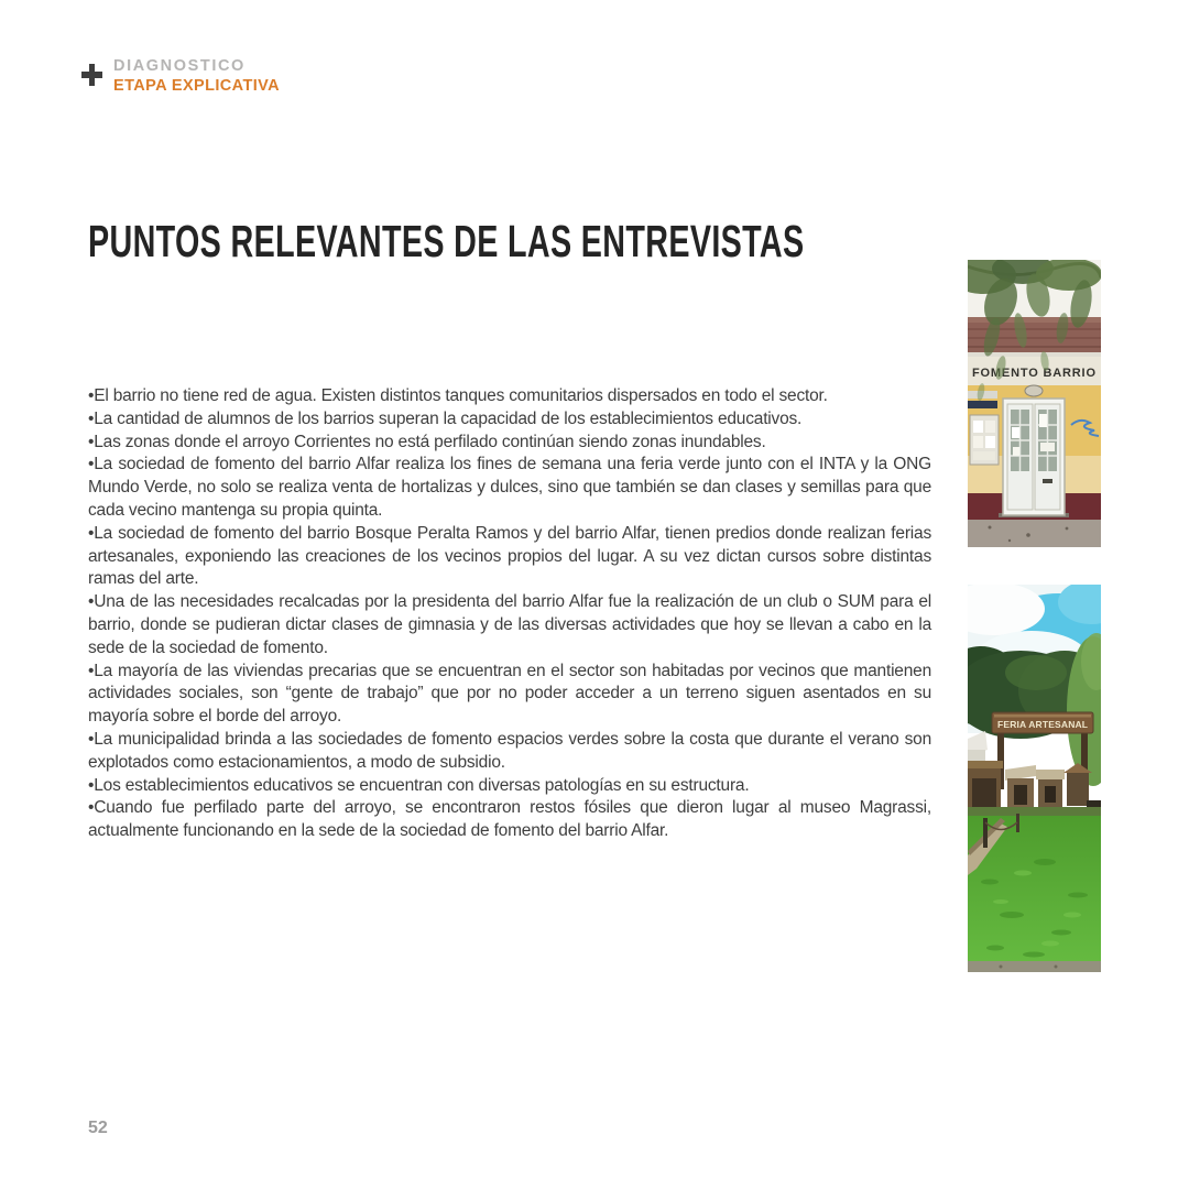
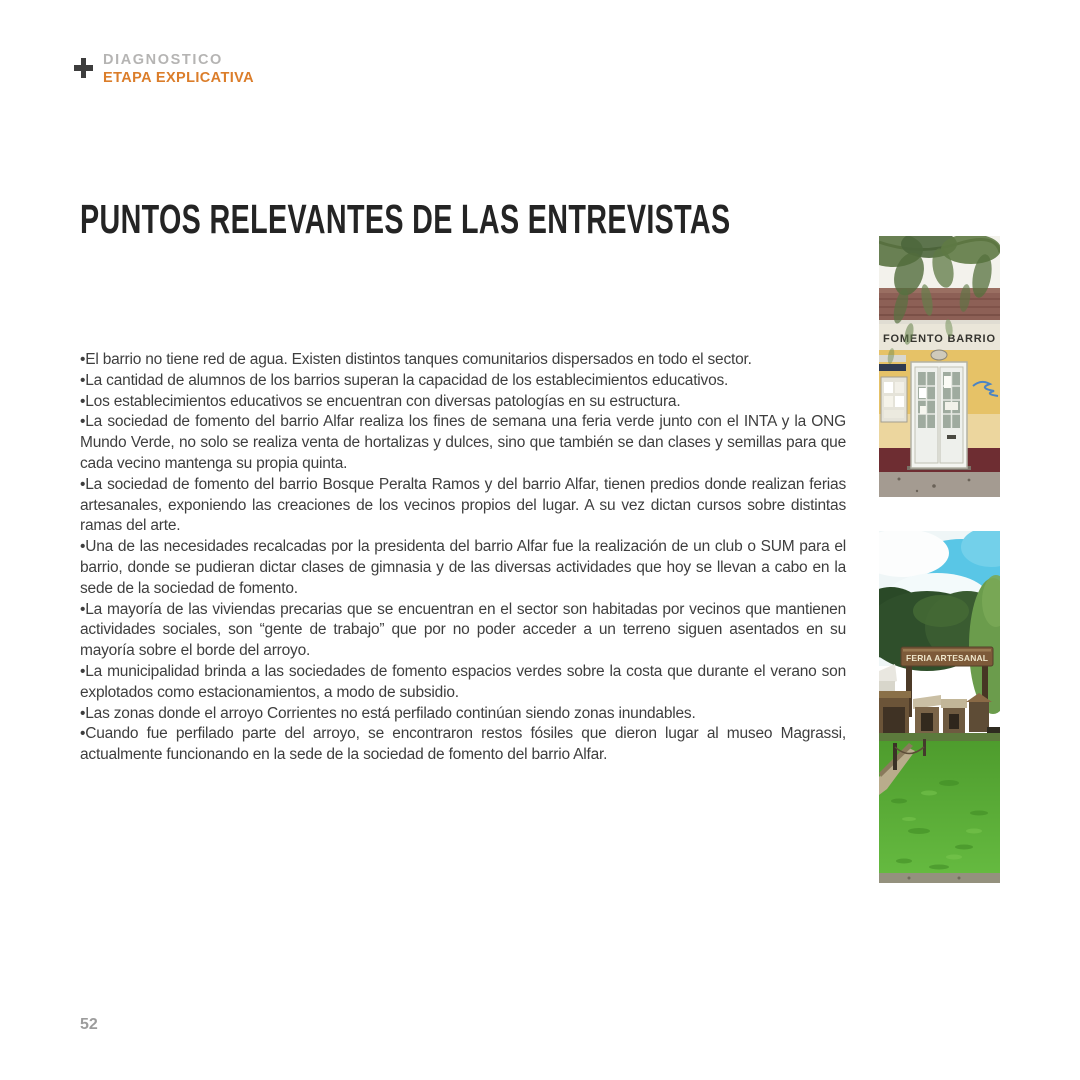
  DIAGNOSTICO
  ETAPA EXPLICATIVA
  PUNTOS RELEVANTES DE LAS ENTREVISTAS
  •El barrio no tiene red de agua. Existen distintos tanques comunitarios dispersados en todo el sector.
  •La cantidad de alumnos de los barrios superan la capacidad de los establecimientos educativos.
- •Las zonas donde el arroyo Corrientes no está perfilado continúan siendo zonas inundables.
+ •Los establecimientos educativos se encuentran con diversas patologías en su estructura.
  •La sociedad de fomento del barrio Alfar realiza los fines de semana una feria verde junto con el INTA y la ONG Mundo Verde, no solo se realiza venta de hortalizas y dulces, sino que también se dan clases y semillas para que cada vecino mantenga su propia quinta.
  •La sociedad de fomento del barrio Bosque Peralta Ramos y del barrio Alfar, tienen predios donde realizan ferias artesanales, exponiendo las creaciones de los vecinos propios del lugar. A su vez dictan cursos sobre distintas ramas del arte.
  •Una de las necesidades recalcadas por la presidenta del barrio Alfar fue la realización de un club o SUM para el barrio, donde se pudieran dictar clases de gimnasia y de las diversas actividades que hoy se llevan a cabo en la sede de la sociedad de fomento.
  •La mayoría de las viviendas precarias que se encuentran en el sector son habitadas por vecinos que mantienen actividades sociales, son “gente de trabajo” que por no poder acceder a un terreno siguen asentados en su mayoría sobre el borde del arroyo.
  •La municipalidad brinda a las sociedades de fomento espacios verdes sobre la costa que durante el verano son explotados como estacionamientos, a modo de subsidio.
- •Los establecimientos educativos se encuentran con diversas patologías en su estructura.
+ •Las zonas donde el arroyo Corrientes no está perfilado continúan siendo zonas inundables.
  •Cuando fue perfilado parte del arroyo, se encontraron restos fósiles que dieron lugar al museo Magrassi, actualmente funcionando en la sede de la sociedad de fomento del barrio Alfar.
  FOMENTO BARRIO
  FERIA ARTESANAL
  52
